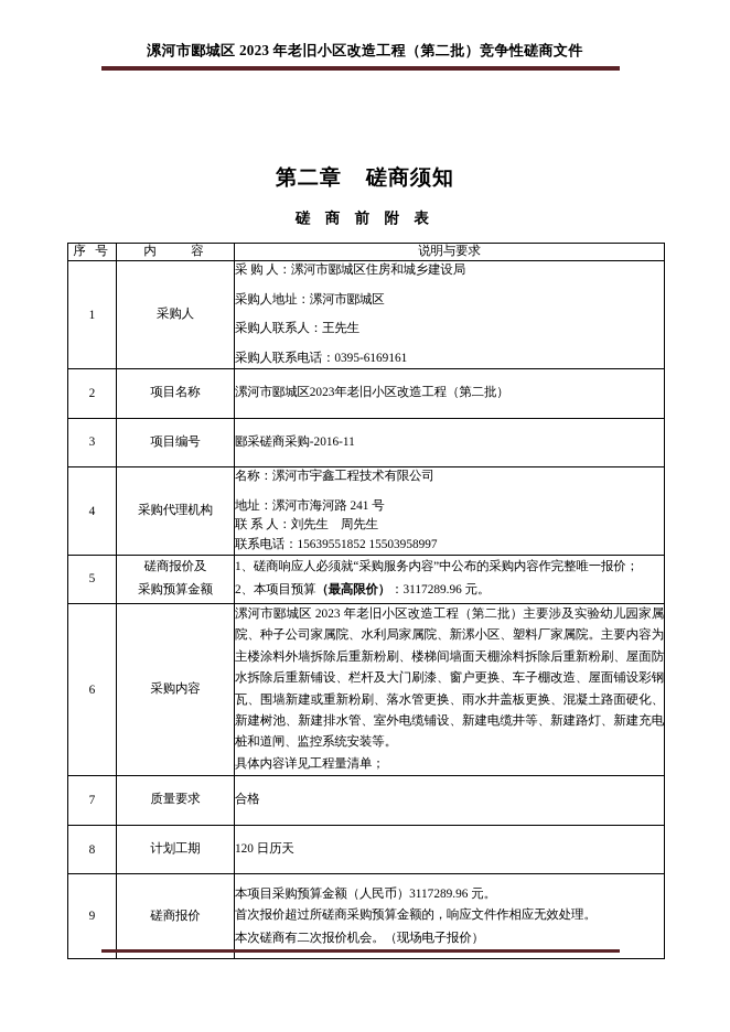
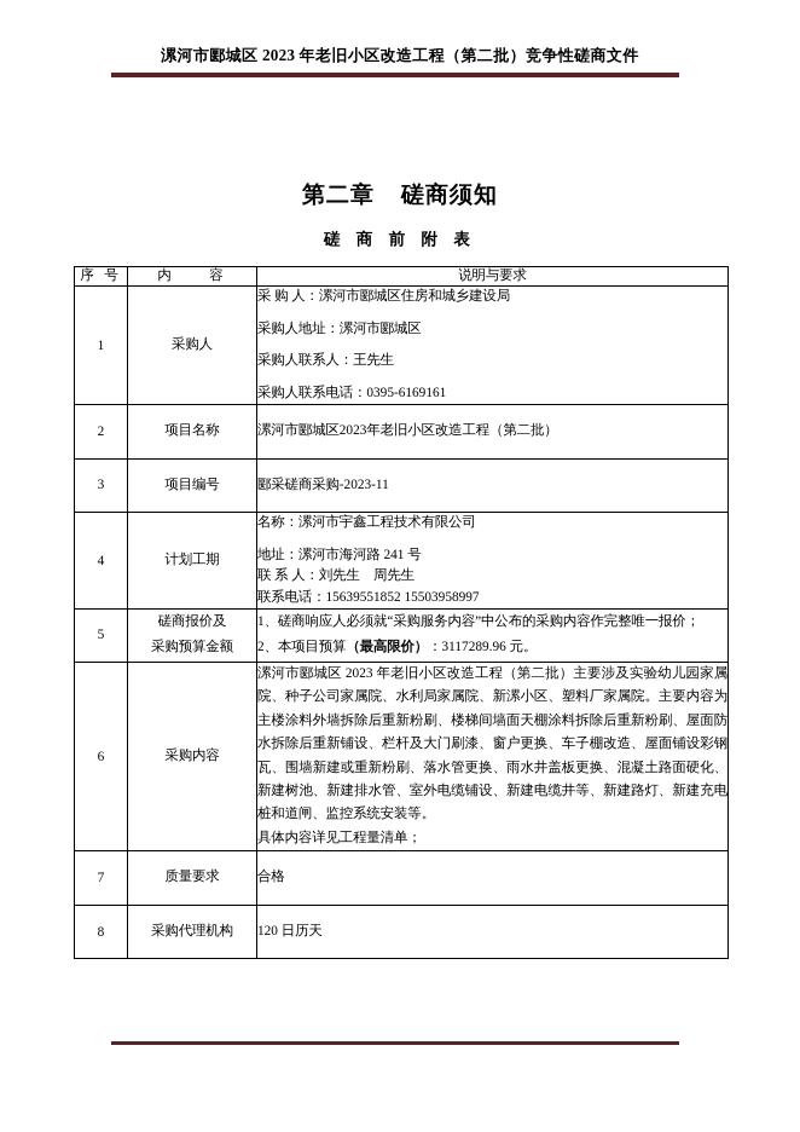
  漯河市郾城区 2023 年老旧小区改造工程（第二批）竞争性磋商文件
  第二章 磋商须知
  磋 商 前 附 表
  序 号	内 容	说明与要求
  1	采购人	采 购 人：漯河市郾城区住房和城乡建设局 采购人地址：漯河市郾城区 采购人联系人：王先生 采购人联系电话：0395-6169161
  2	项目名称	漯河市郾城区2023年老旧小区改造工程（第二批）
- 3	项目编号	郾采磋商采购-2016-11
+ 3	项目编号	郾采磋商采购-2023-11
- 4	采购代理机构	名称：漯河市宇鑫工程技术有限公司 地址：漯河市海河路 241 号 联 系 人：刘先生 周先生 联系电话：15639551852 15503958997
+ 4	计划工期	名称：漯河市宇鑫工程技术有限公司 地址：漯河市海河路 241 号 联 系 人：刘先生 周先生 联系电话：15639551852 15503958997
  5	磋商报价及 采购预算金额	1、磋商响应人必须就“采购服务内容”中公布的采购内容作完整唯一报价； 2、本项目预算（最高限价）：3117289.96 元。
  6	采购内容	漯河市郾城区 2023 年老旧小区改造工程（第二批）主要涉及实验幼儿园家属院、种子公司家属院、水利局家属院、新漯小区、塑料厂家属院。主要内容为主楼涂料外墙拆除后重新粉刷、楼梯间墙面天棚涂料拆除后重新粉刷、屋面防水拆除后重新铺设、栏杆及大门刷漆、窗户更换、车子棚改造、屋面铺设彩钢瓦、围墙新建或重新粉刷、落水管更换、雨水井盖板更换、混凝土路面硬化、新建树池、新建排水管、室外电缆铺设、新建电缆井等、新建路灯、新建充电桩和道闸、监控系统安装等。 具体内容详见工程量清单；
  7	质量要求	合格
- 8	计划工期	120 日历天
+ 8	采购代理机构	120 日历天
- 9	磋商报价	本项目采购预算金额（人民币）3117289.96 元。 首次报价超过所磋商采购预算金额的，响应文件作相应无效处理。 本次磋商有二次报价机会。（现场电子报价）
